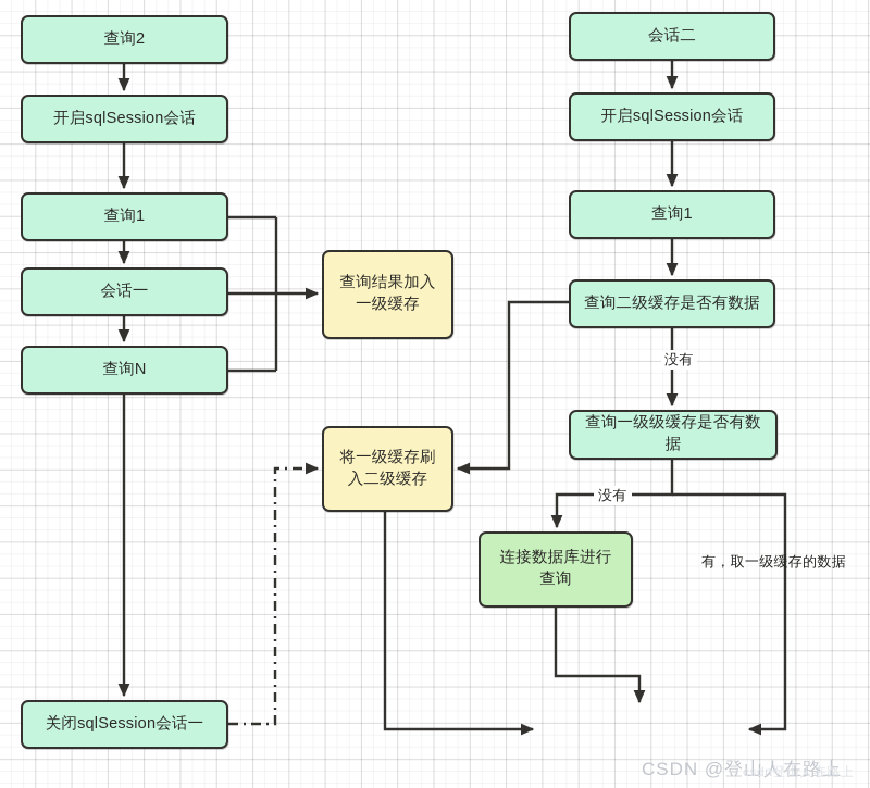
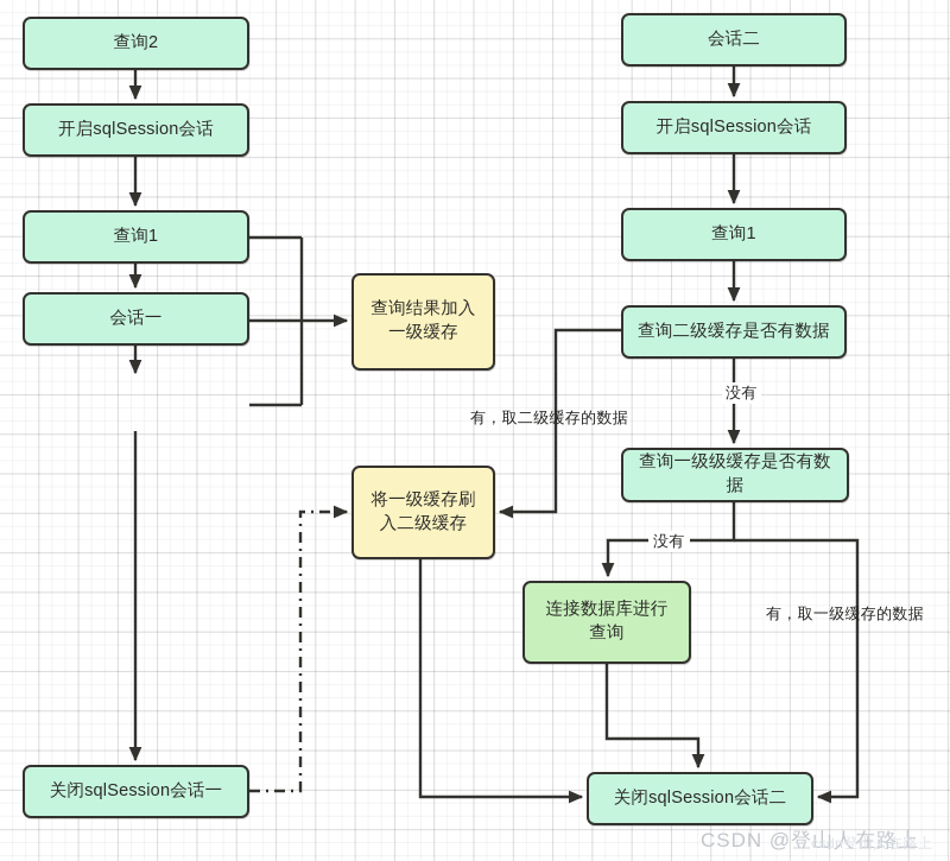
  查询2
  开启sqlSession会话
  查询1
  会话一
- 查询N
  关闭sqlSession会话一
  查询结果加入
  一级缓存
  将一级缓存刷
  入二级缓存
  会话二
  开启sqlSession会话
  查询1
  查询二级缓存是否有数据
  查询一级级缓存是否有数
  据
  连接数据库进行
  查询
+ 关闭sqlSession会话二
+ 有，取二级缓存的数据
  没有
  没有
  有，取一级缓存的数据
  CSDN @登山人在路上
  csdn登山人在路上
